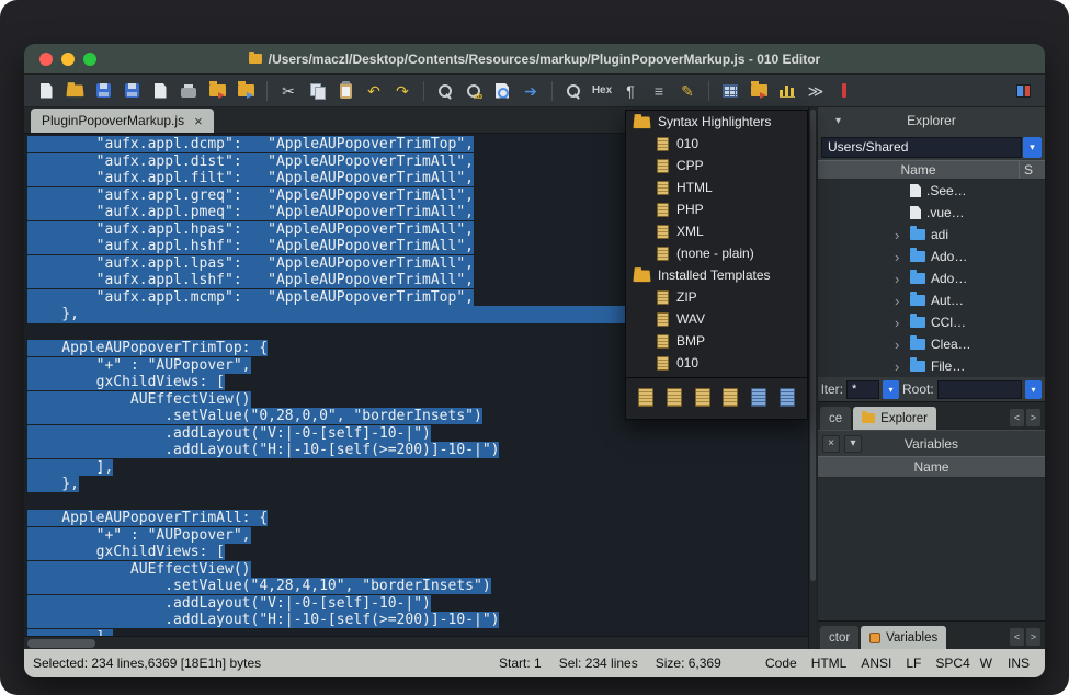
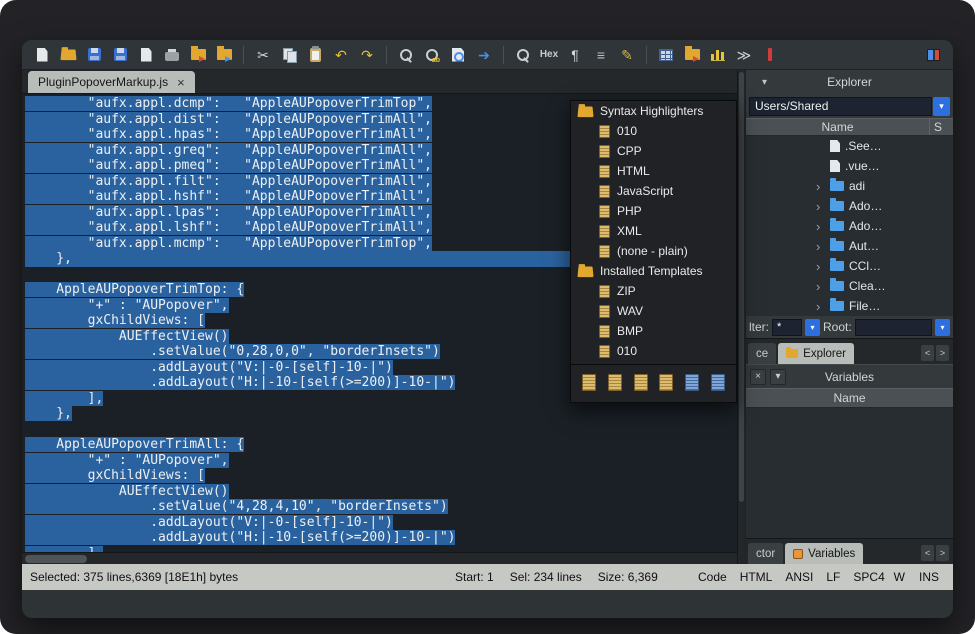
- /Users/maczl/Desktop/Contents/Resources/markup/PluginPopoverMarkup.js - 010 Editor
  ✂
  ↶
  ↷
  ➔
  Hex
  ¶
  ≡
  ✎
  ≫
  PluginPopoverMarkup.js
  ×
  "aufx.appl.dcmp": "AppleAUPopoverTrimTop",
  "aufx.appl.dist": "AppleAUPopoverTrimAll",
- "aufx.appl.filt": "AppleAUPopoverTrimAll",
+ "aufx.appl.hpas": "AppleAUPopoverTrimAll",
  "aufx.appl.greq": "AppleAUPopoverTrimAll",
  "aufx.appl.pmeq": "AppleAUPopoverTrimAll",
- "aufx.appl.hpas": "AppleAUPopoverTrimAll",
+ "aufx.appl.filt": "AppleAUPopoverTrimAll",
  "aufx.appl.hshf": "AppleAUPopoverTrimAll",
  "aufx.appl.lpas": "AppleAUPopoverTrimAll",
  "aufx.appl.lshf": "AppleAUPopoverTrimAll",
  "aufx.appl.mcmp": "AppleAUPopoverTrimTop",
  },
  AppleAUPopoverTrimTop: {
  "+" : "AUPopover",
  gxChildViews: [
  AUEffectView()
  .setValue("0,28,0,0", "borderInsets")
  .addLayout("V:|-0-[self]-10-|")
  .addLayout("H:|-10-[self(>=200)]-10-|")
  ],
  },
  AppleAUPopoverTrimAll: {
  "+" : "AUPopover",
  gxChildViews: [
  AUEffectView()
  .setValue("4,28,4,10", "borderInsets")
  .addLayout("V:|-0-[self]-10-|")
  .addLayout("H:|-10-[self(>=200)]-10-|")
  ▾
  Explorer
  Users/Shared
  ▾
  Name
  S
  .See…
  .vue…
  ›
  adi
  ›
  Ado…
  ›
  Ado…
  ›
  Aut…
  ›
  CCl…
  ›
  Clea…
  ›
  File…
  lter:
  *
  ▾
  Root:
  ▾
  ce
  Explorer
  <
  >
  ×
  ▾
  Variables
  Name
  ctor
  Variables
  <
  >
- Selected: 234 lines,6369 [18E1h] bytes
+ Selected: 375 lines,6369 [18E1h] bytes
  Start: 1
  Sel: 234 lines
  Size: 6,369
  Code
  HTML
  ANSI
  LF
  SPC4
  W
  INS
  Syntax Highlighters
  010
  CPP
  HTML
+ JavaScript
  PHP
  XML
  (none - plain)
  Installed Templates
  ZIP
  WAV
  BMP
  010
